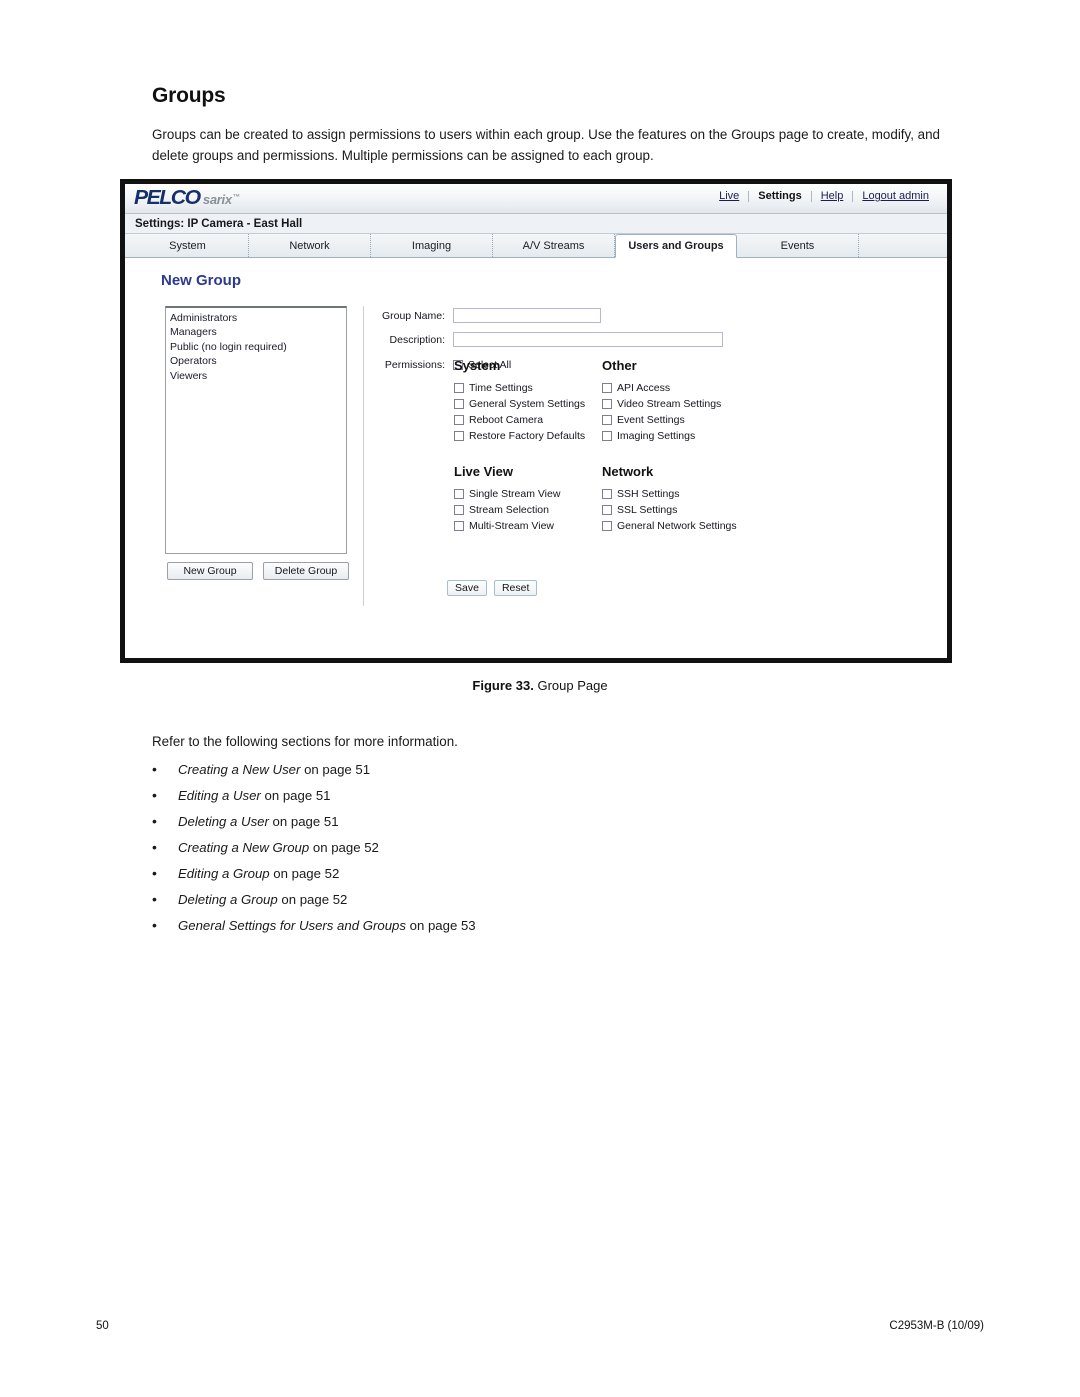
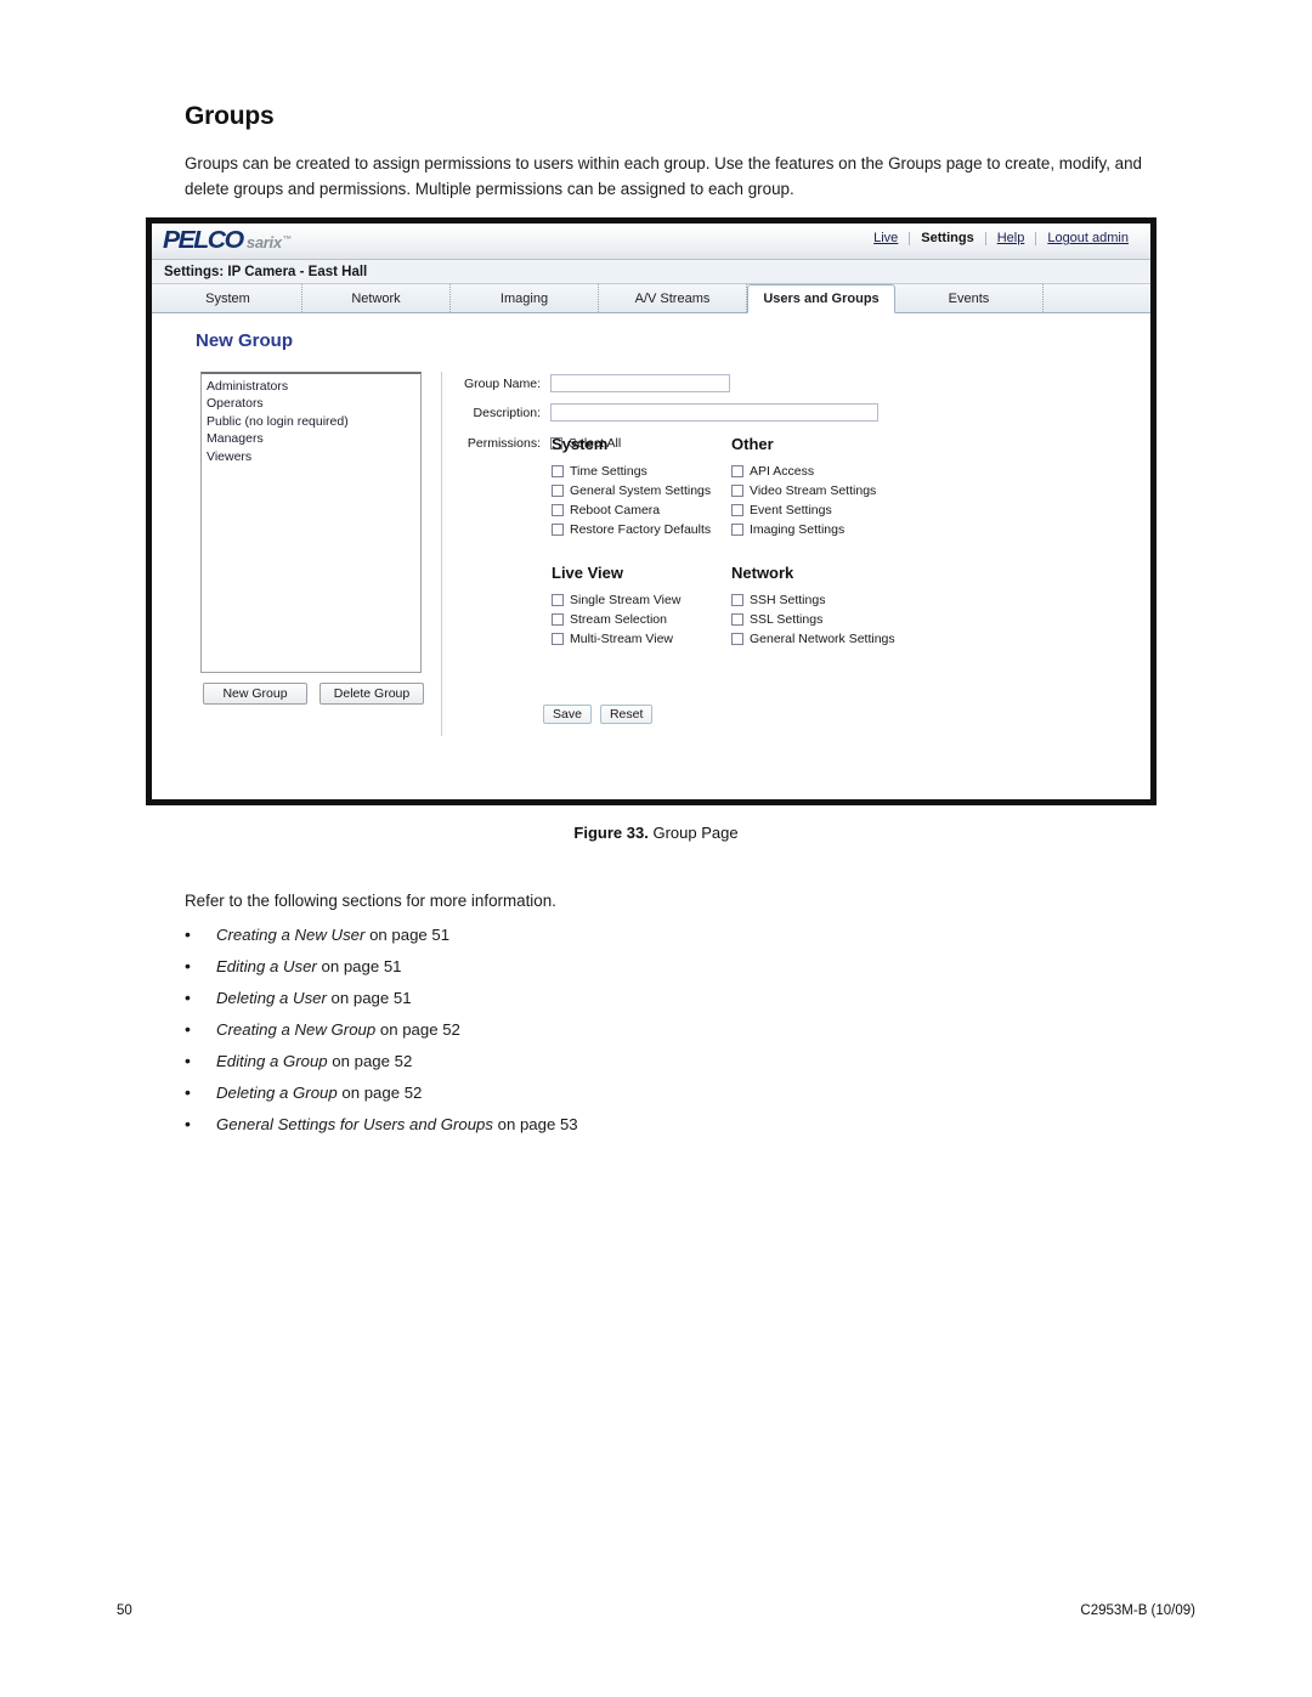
  Groups
  Groups can be created to assign permissions to users within each group. Use the features on the Groups page to create, modify, and delete groups and permissions. Multiple permissions can be assigned to each group.
  PELCO
  sarix
  Live
  Settings
  Help
  Logout admin
  Settings: IP Camera - East Hall
  System
  Network
  Imaging
  A/V Streams
  Users and Groups
  Events
  New Group
  Administrators
- Managers
+ Operators
  Public (no login required)
- Operators
+ Managers
  Viewers
  New Group
  Delete Group
  Group Name:
  Description:
  Permissions:
  Select All
  System
  Time Settings
  General System Settings
  Reboot Camera
  Restore Factory Defaults
  Other
  API Access
  Video Stream Settings
  Event Settings
  Imaging Settings
  Live View
  Single Stream View
  Stream Selection
  Multi-Stream View
  Network
  SSH Settings
  SSL Settings
  General Network Settings
  Save
  Reset
  Figure 33. Group Page
  Refer to the following sections for more information.
  •
  Creating a New User on page 51
  •
  Editing a User on page 51
  •
  Deleting a User on page 51
  •
  Creating a New Group on page 52
  •
  Editing a Group on page 52
  •
  Deleting a Group on page 52
  •
  General Settings for Users and Groups on page 53
  50
  C2953M-B (10/09)
